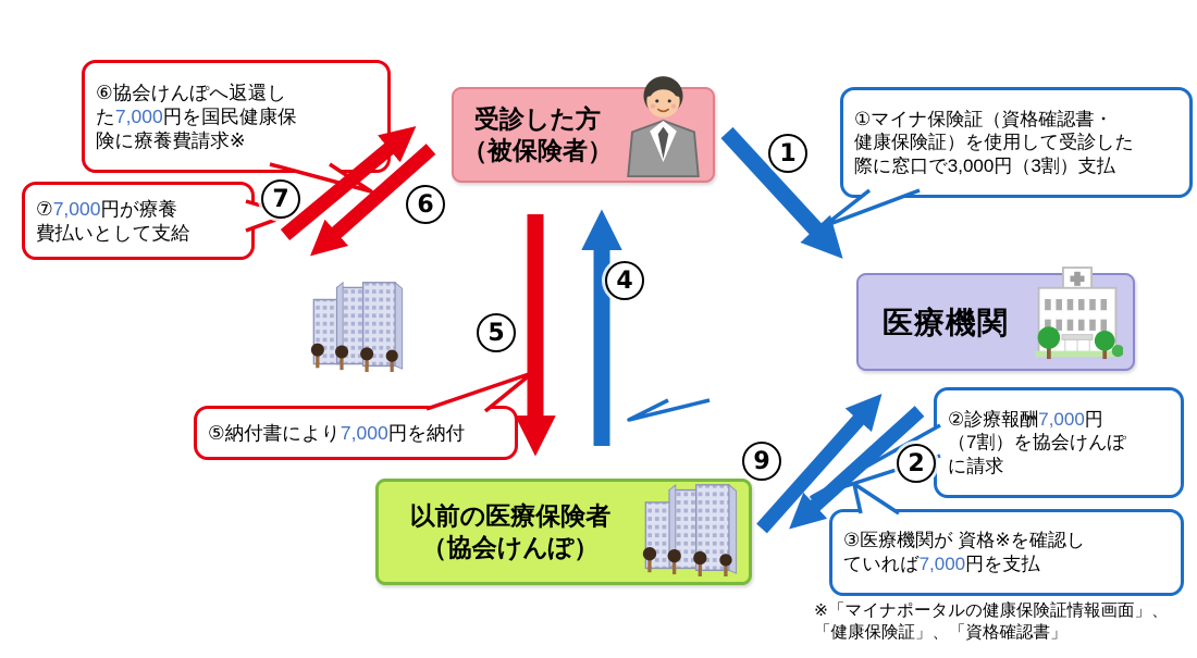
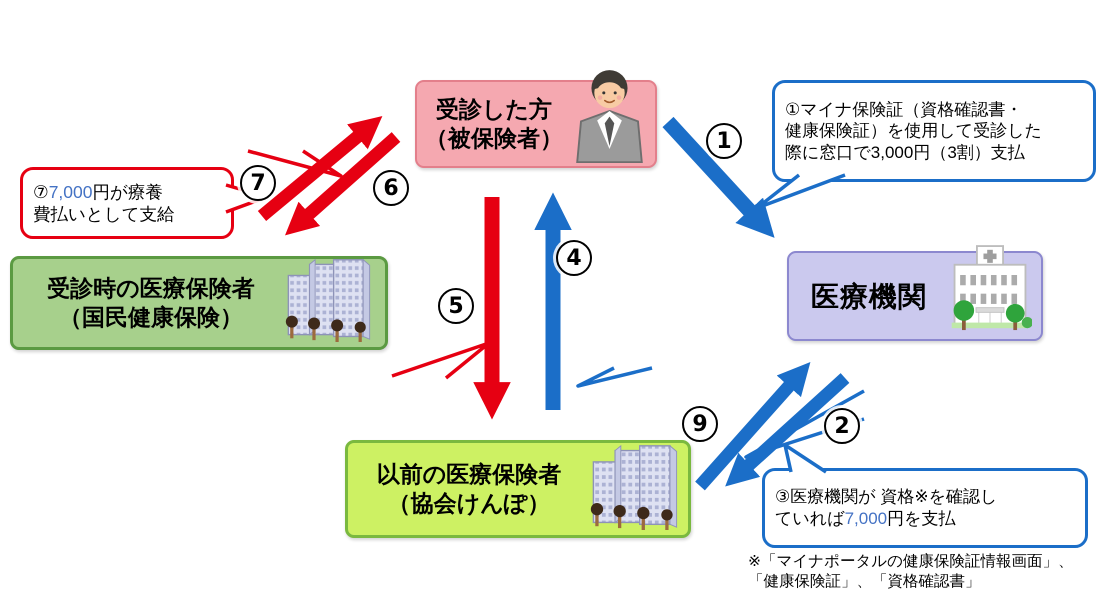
  受診した方
  （被保険者）
  医療機関
+ 受診時の医療保険者
+ （国民健康保険）
  以前の医療保険者
  （協会けんぽ）
  ①マイナ保険証（資格確認書・
  健康保険証）を使用して受診した
  際に窓口で3,000円（3割）支払
- ②診療報酬7,000円
- （7割）を協会けんぽ
- に請求
  ③医療機関が 資格※を確認し
  ていれば7,000円を支払
- ⑤納付書により7,000円を納付
- ⑥協会けんぽへ返還し
- た7,000円を国民健康保
- 険に療養費請求※
  ⑦7,000円が療養
  費払いとして支給
  1
  2
  9
  4
  5
  6
  7
  ※「マイナポータルの健康保険証情報画面」、
  「健康保険証」、「資格確認書」
